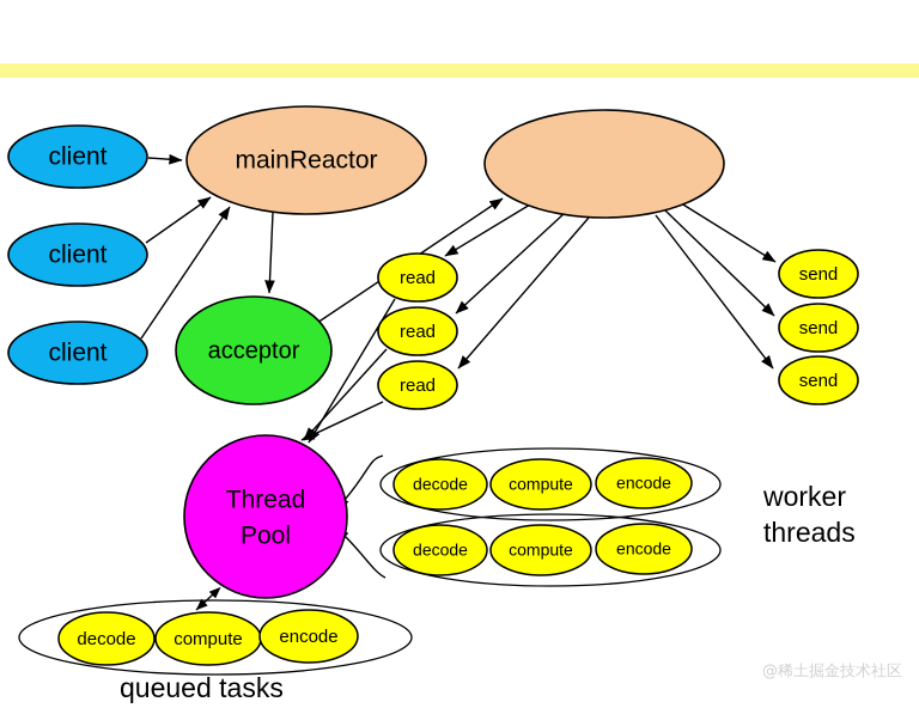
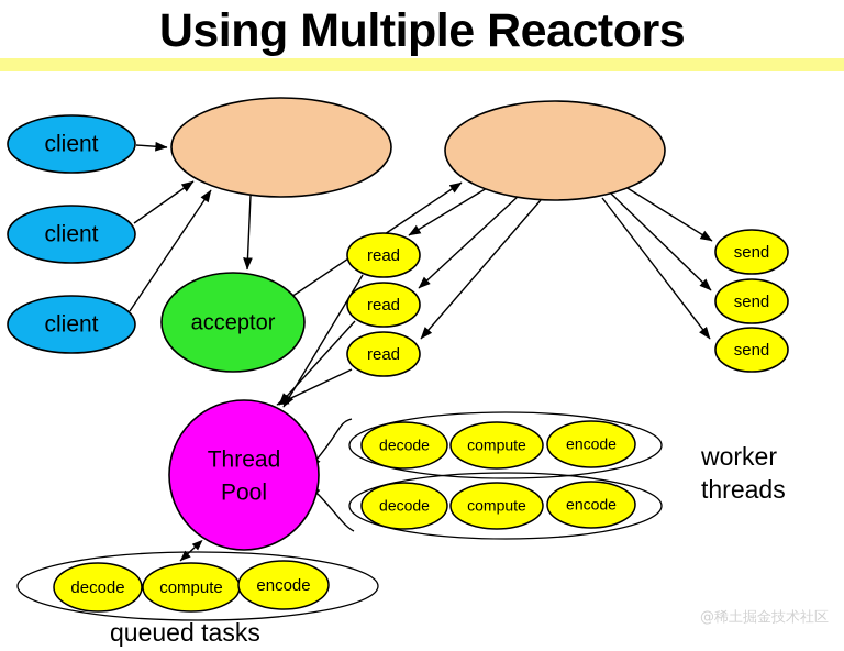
+ Using Multiple Reactors
  client
  client
  client
- mainReactor
  acceptor
  read
  read
  read
  send
  send
  send
  Thread
  Pool
  decode
  compute
  encode
  decode
  compute
  encode
  decode
  compute
  encode
  worker
  threads
  queued tasks
  @稀土掘金技术社区
